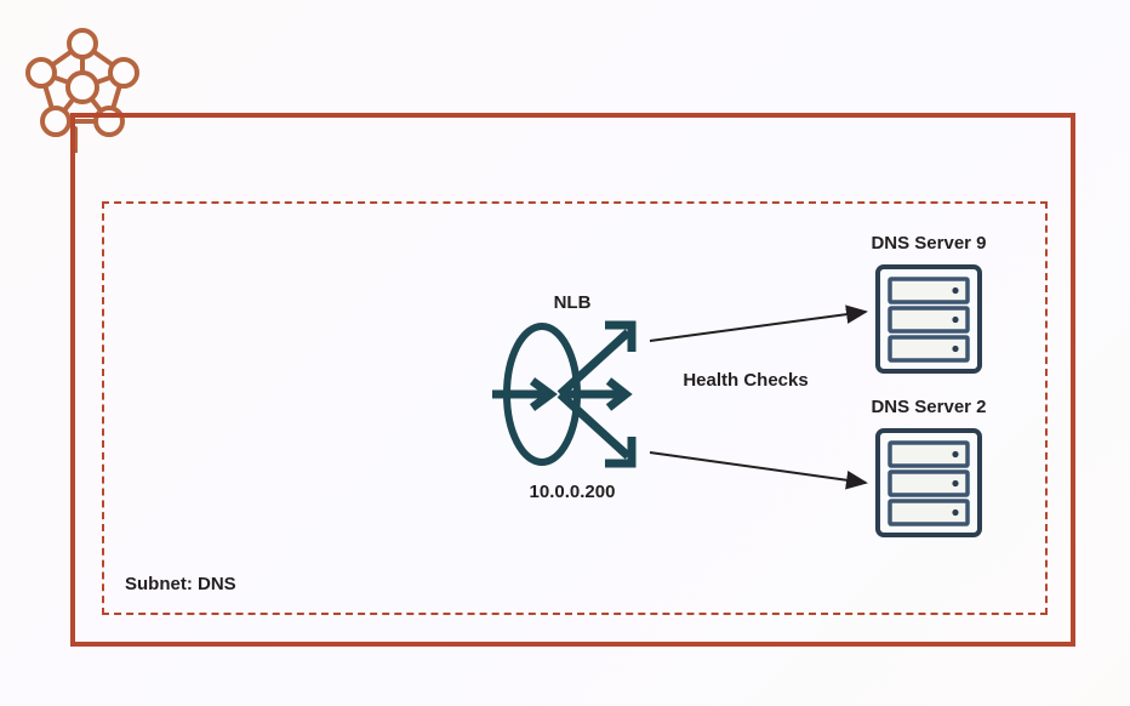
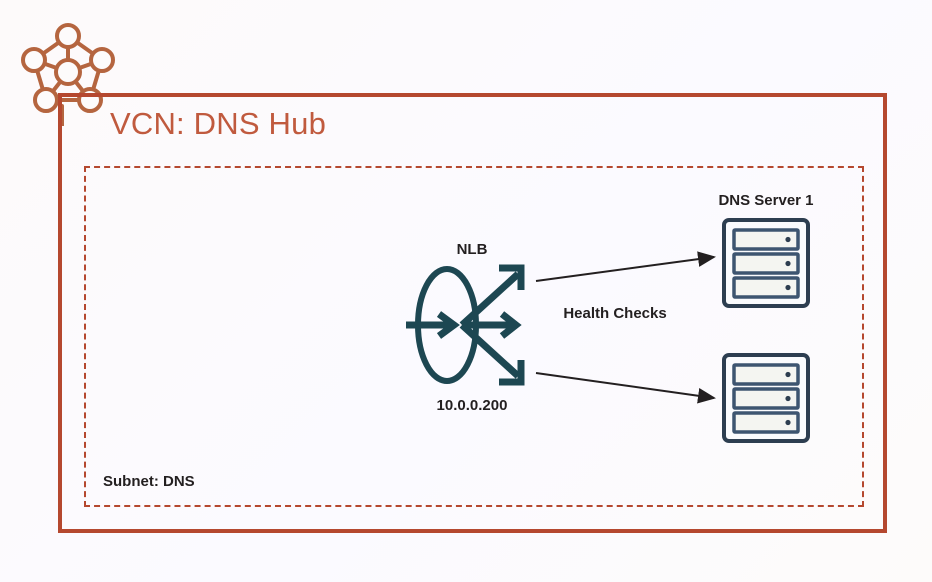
+ VCN: DNS Hub
  Subnet: DNS
  NLB
  10.0.0.200
  Health Checks
- DNS Server 9
+ DNS Server 1
- DNS Server 2
